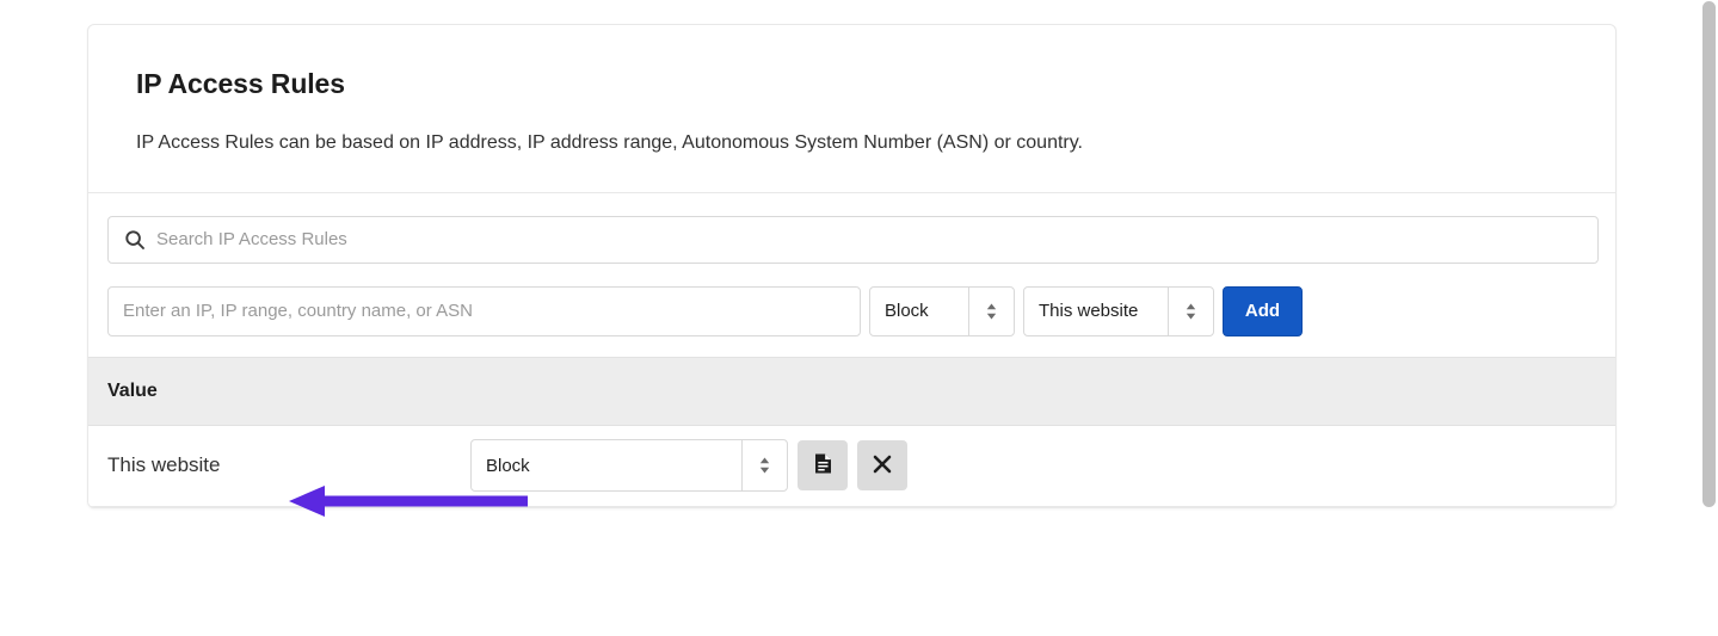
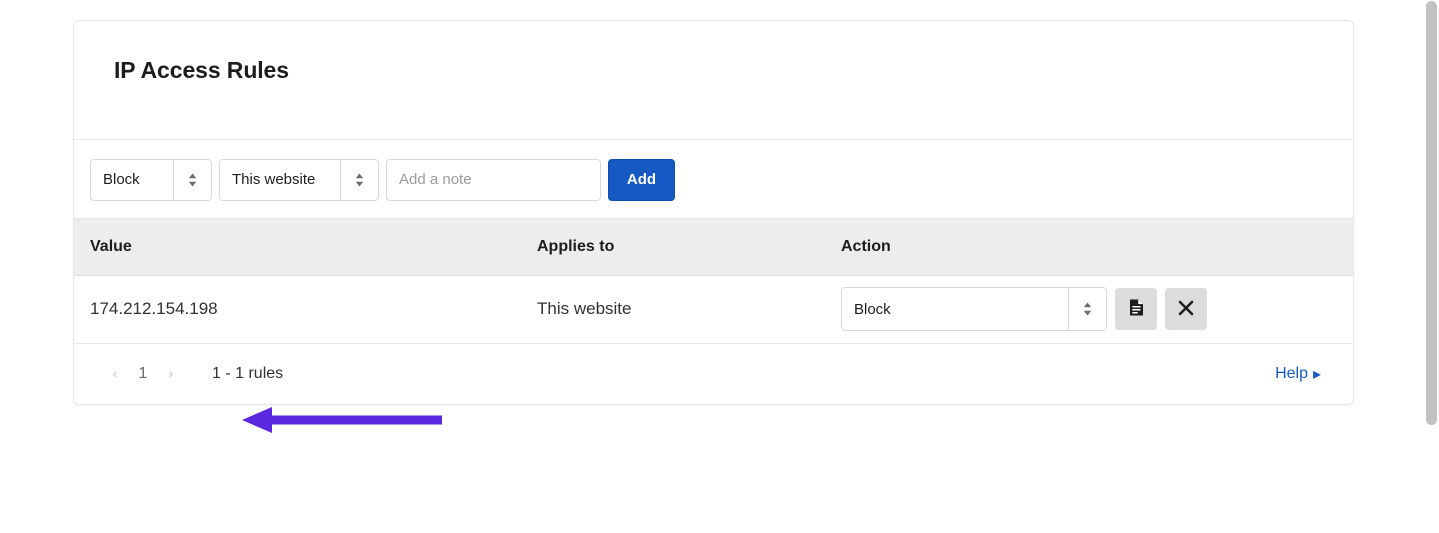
  IP Access Rules
- IP Access Rules can be based on IP address, IP address range, Autonomous System Number (ASN) or country.
- Search IP Access Rules
- Enter an IP, IP range, country name, or ASN
  Block
  This website
+ Add a note
  Add
  Value
+ Applies to
+ Action
+ 174.212.154.198
  This website
  Block
+ ‹
+ 1
+ ›
+ 1 - 1 rules
+ Help
+ ▸
